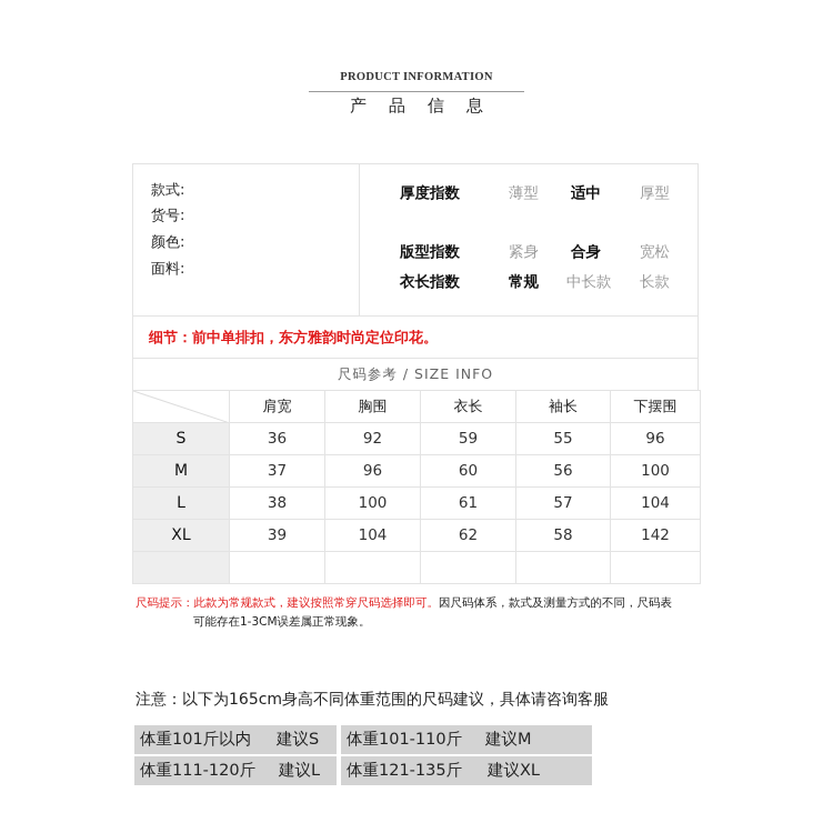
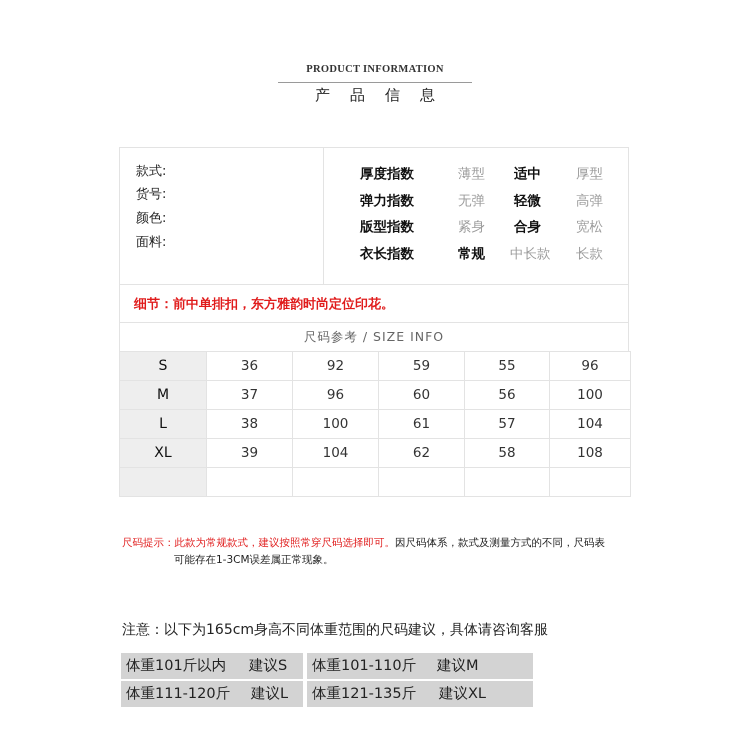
  PRODUCT INFORMATION
  产品信息
  款式:
  货号:
  颜色:
  面料:
  厚度指数
  薄型
  适中
  厚型
+ 弹力指数
+ 无弹
+ 轻微
+ 高弹
  版型指数
  紧身
  合身
  宽松
  衣长指数
  常规
  中长款
  长款
  细节：前中单排扣，东方雅韵时尚定位印花。
  尺码参考 / SIZE INFO
- 	肩宽	胸围	衣长	袖长	下摆围
  S	36	92	59	55	96
  M	37	96	60	56	100
  L	38	100	61	57	104
- XL	39	104	62	58	142
+ XL	39	104	62	58	108
  尺码提示：此款为常规款式，建议按照常穿尺码选择即可。因尺码体系，款式及测量方式的不同，尺码表
  可能存在1-3CM误差属正常现象。
  注意：以下为165cm身高不同体重范围的尺码建议，具体请咨询客服
  体重101斤以内
  建议S
  体重101-110斤
  建议M
  体重111-120斤
  建议L
  体重121-135斤
  建议XL
